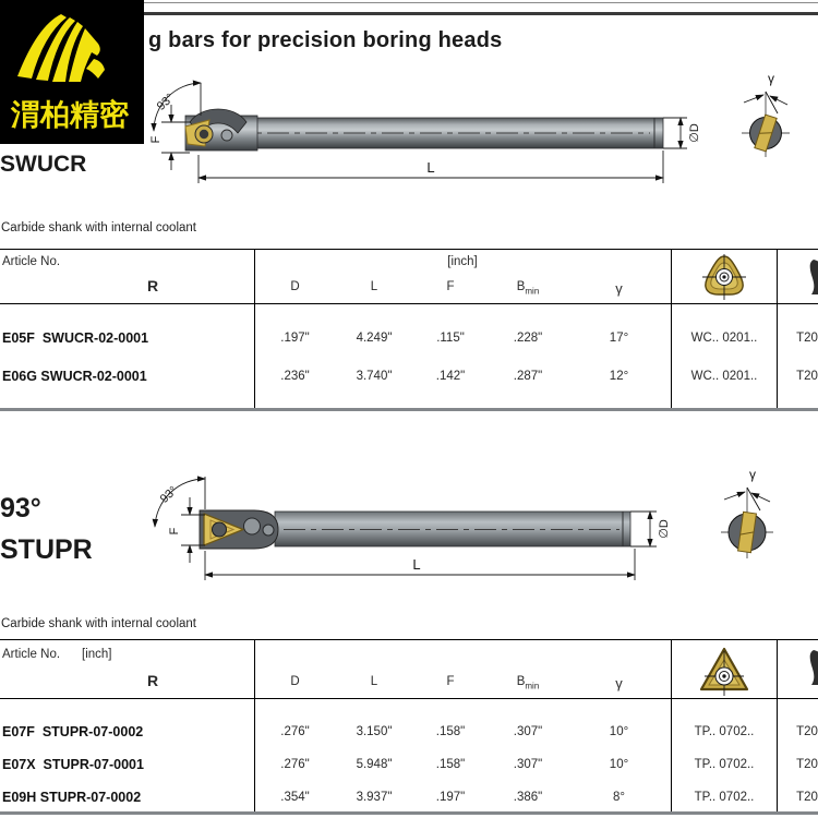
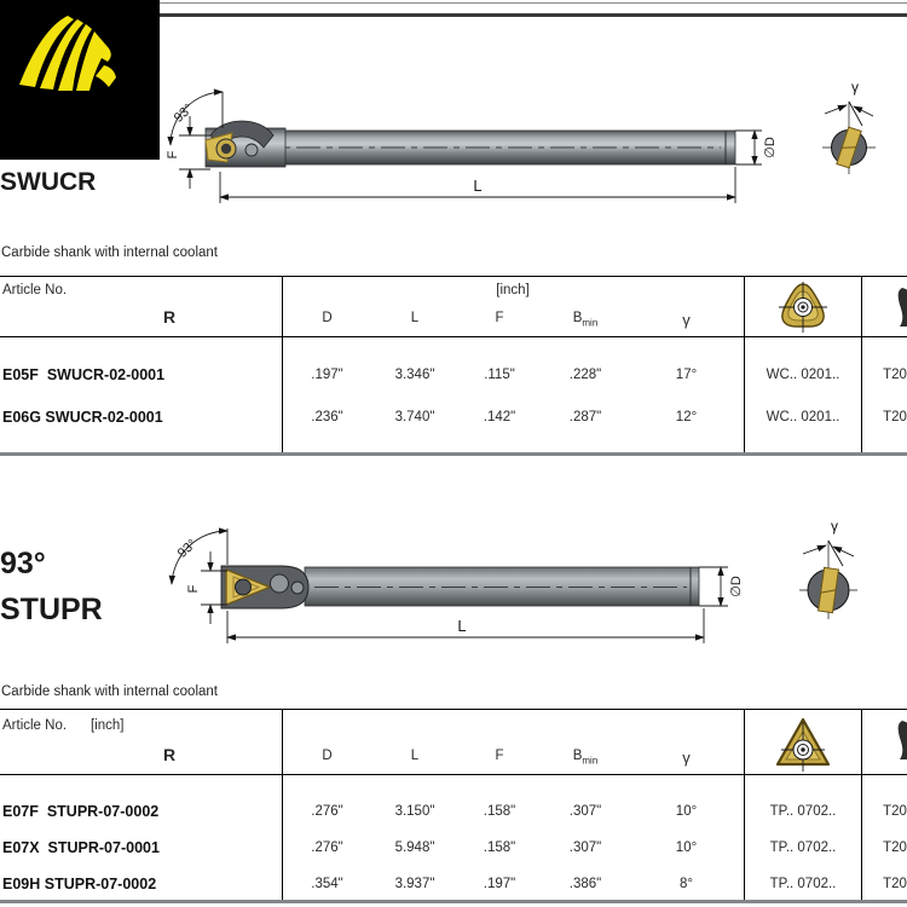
- g bars for precision boring heads
- 渭柏精密
  L
  γ
  SWUCR
  Carbide shank with internal coolant
  Article No.
  [inch]
  R
  D
  L
  F
  Bmin
  γ
  E05F SWUCR-02-0001
  .197"
- 4.249"
+ 3.346"
  .115"
  .228"
  17°
  WC.. 0201..
  T20
  E06G SWUCR-02-0001
  .236"
  3.740"
  .142"
  .287"
  12°
  WC.. 0201..
  T20
  L
  γ
  93°
  STUPR
  Carbide shank with internal coolant
  Article No.
  [inch]
  R
  D
  L
  F
  Bmin
  γ
  E07F STUPR-07-0002
  .276"
  3.150"
  .158"
  .307"
  10°
  TP.. 0702..
  T20
  E07X STUPR-07-0001
  .276"
  5.948"
  .158"
  .307"
  10°
  TP.. 0702..
  T20
  E09H STUPR-07-0002
  .354"
  3.937"
  .197"
  .386"
  8°
  TP.. 0702..
  T20
